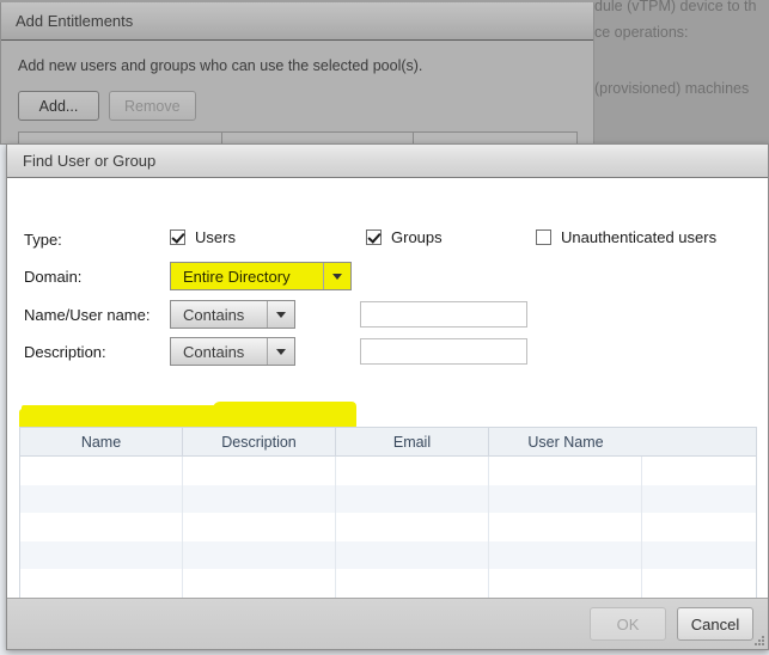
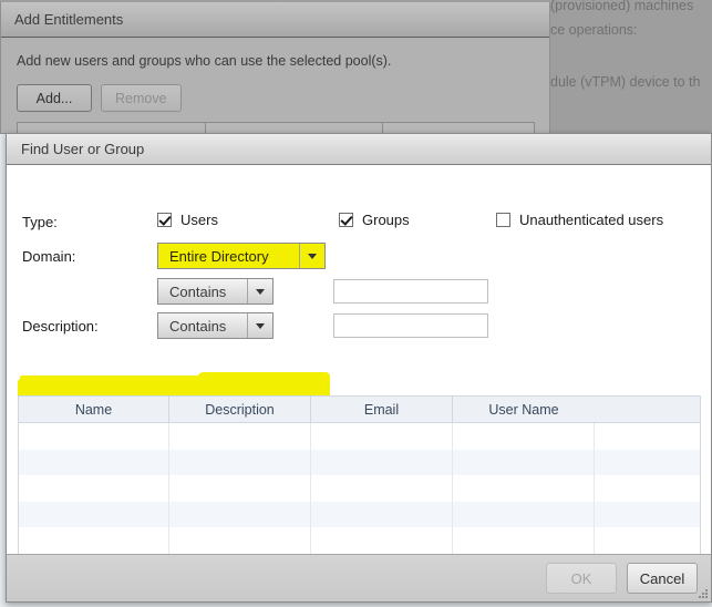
- dule (vTPM) device to th
+ (provisioned) machines
  ce operations:
- (provisioned) machines
+ dule (vTPM) device to th
  Add Entitlements
  Add new users and groups who can use the selected pool(s).
  Add...
  Remove
  Find User or Group
  Type:
  Users
  Groups
  Unauthenticated users
  Domain:
  Entire Directory
- Name/User name:
  Contains
  Description:
  Contains
  Name
  Description
  Email
  User Name
  OK
  Cancel
